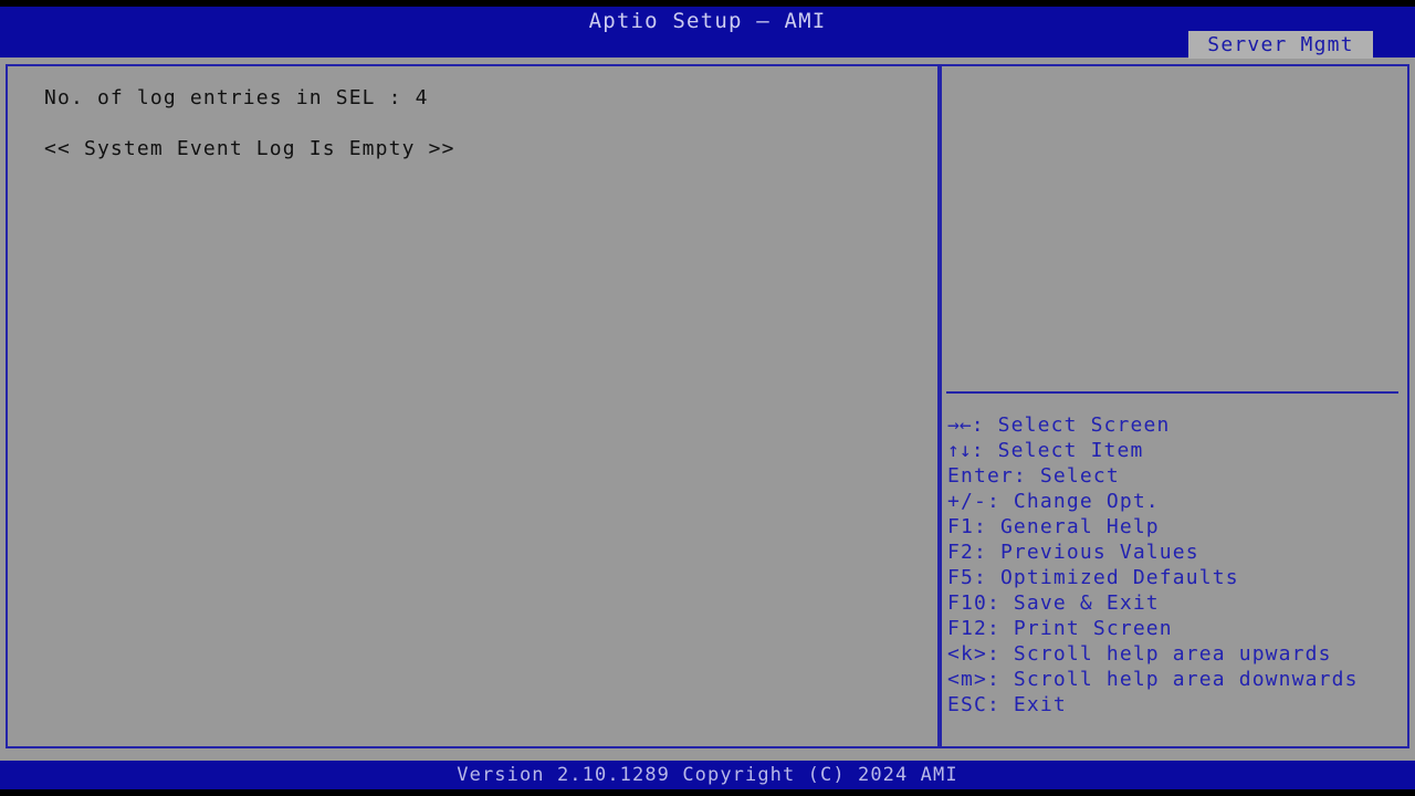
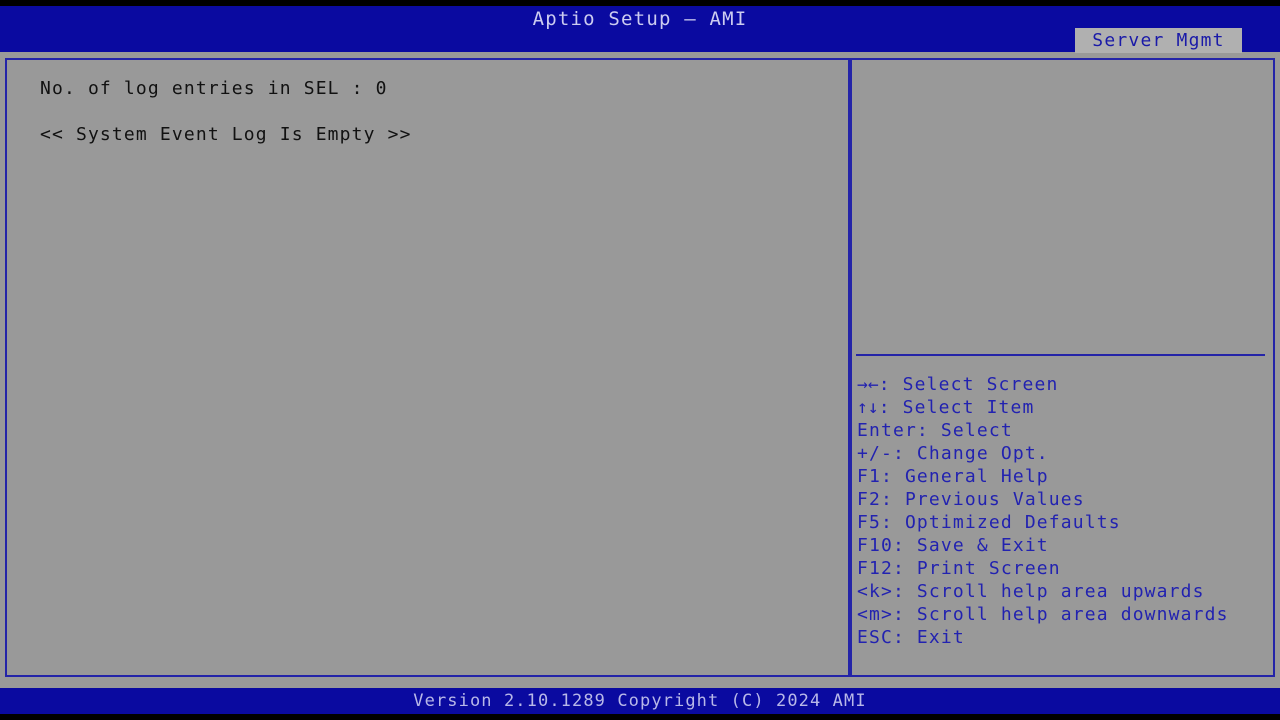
  Aptio Setup – AMI
  Server Mgmt
- No. of log entries in SEL : 4
+ No. of log entries in SEL : 0
  << System Event Log Is Empty >>
  →←: Select Screen
  ↑↓: Select Item
  Enter: Select
  +/-: Change Opt.
  F1: General Help
  F2: Previous Values
  F5: Optimized Defaults
  F10: Save & Exit
  F12: Print Screen
  <k>: Scroll help area upwards
  <m>: Scroll help area downwards
  ESC: Exit
  Version 2.10.1289 Copyright (C) 2024 AMI
